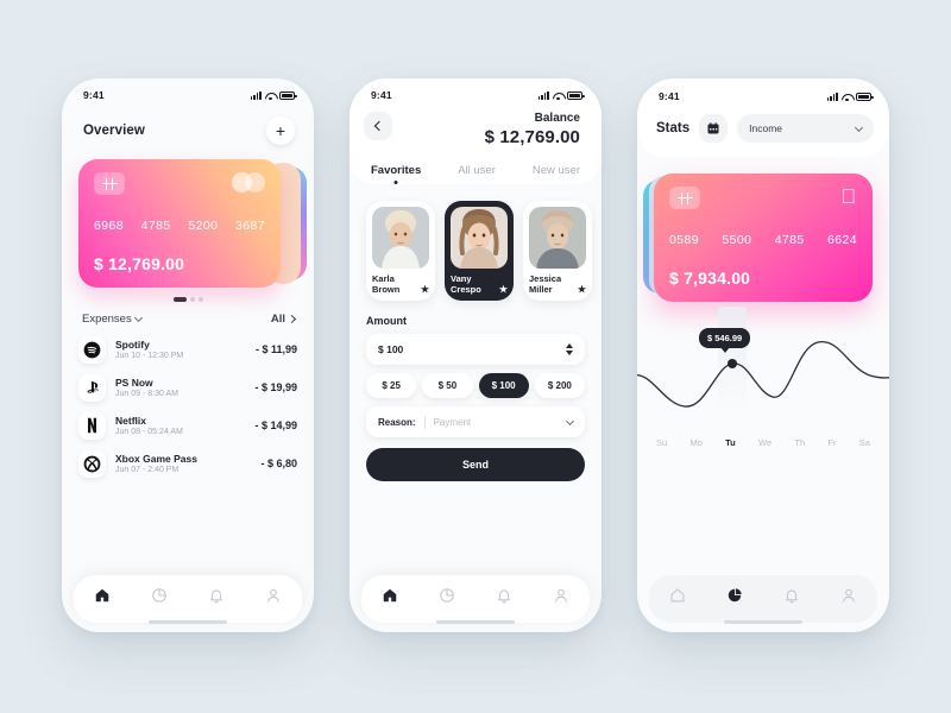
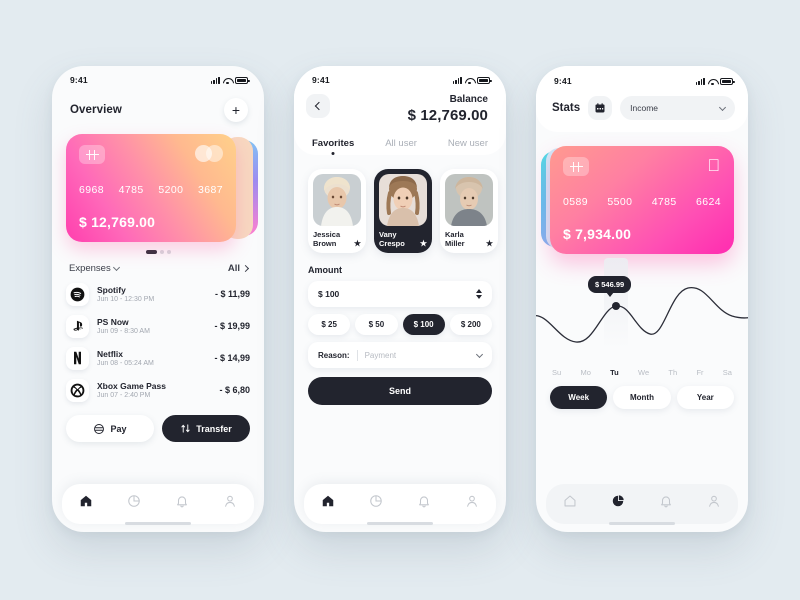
  9:41
  Overview
  +
  6968
  4785
  5200
  3687
  $ 12,769.00
  Expenses
  All
  Spotify
  - $ 11,99
  PS Now
  - $ 19,99
  Netflix
  - $ 14,99
  Xbox Game Pass
  - $ 6,80
+ Pay
+ Transfer
  9:41
  Balance
  $ 12,769.00
  Favorites
  All user
  New user
- Karla
+ Jessica
  Brown
  ★
  Vany
  Crespo
  ★
- Jessica
+ Karla
  Miller
  ★
  Amount
  $ 100
  $ 25
  $ 50
  $ 100
  $ 200
  Reason:
  Payment
  Send
  9:41
  Stats
  Income
  
  0589
  5500
  4785
  6624
  $ 7,934.00
  $ 546.99
  Su
  Mo
  Tu
  We
  Th
  Fr
  Sa
+ Week
+ Month
+ Year
